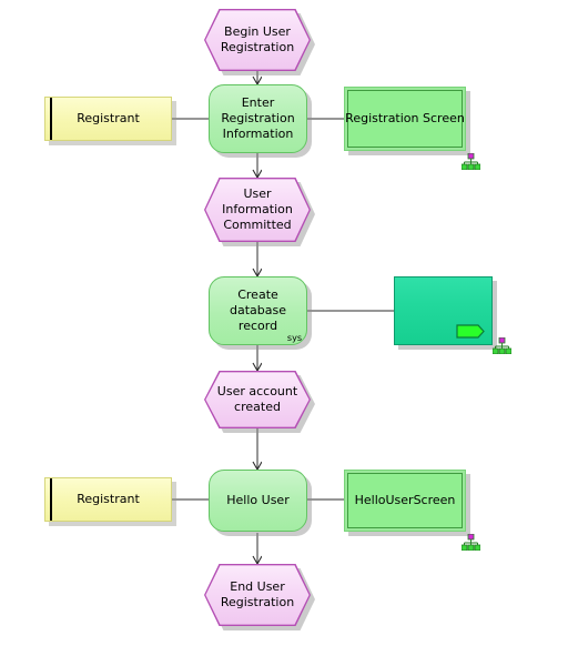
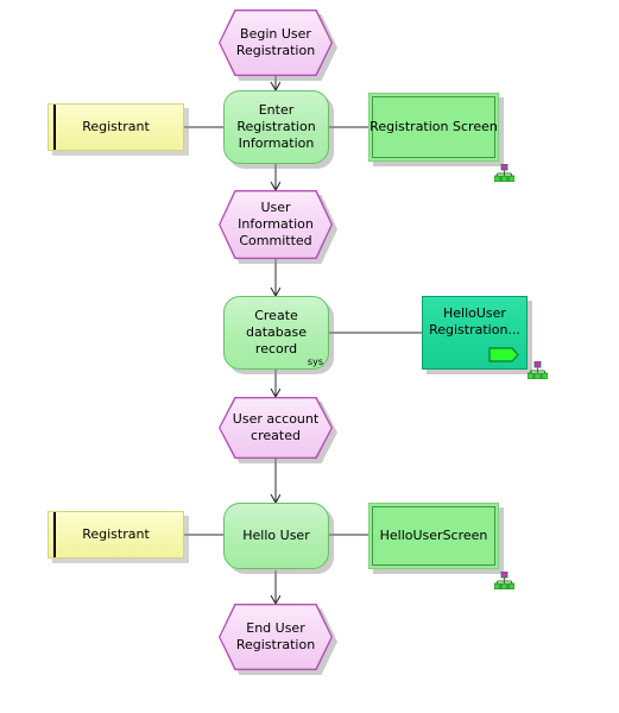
  Begin User
  Registration
  Registrant
  Enter
  Registration
  Information
  Registration Screen
  User
  Information
  Committed
  Create database
  record
  sys
+ HelloUser
+ Registration...
  User account
  created
  Registrant
  Hello User
  HelloUserScreen
  End User
  Registration
